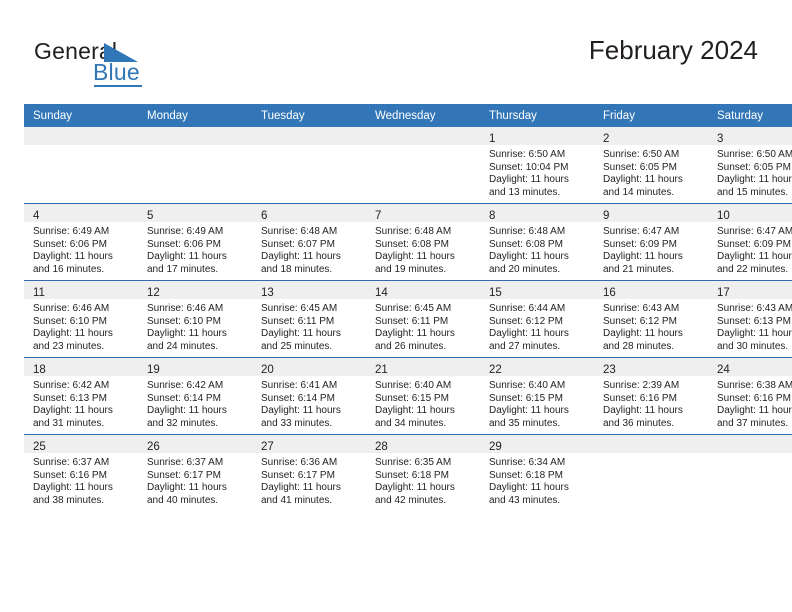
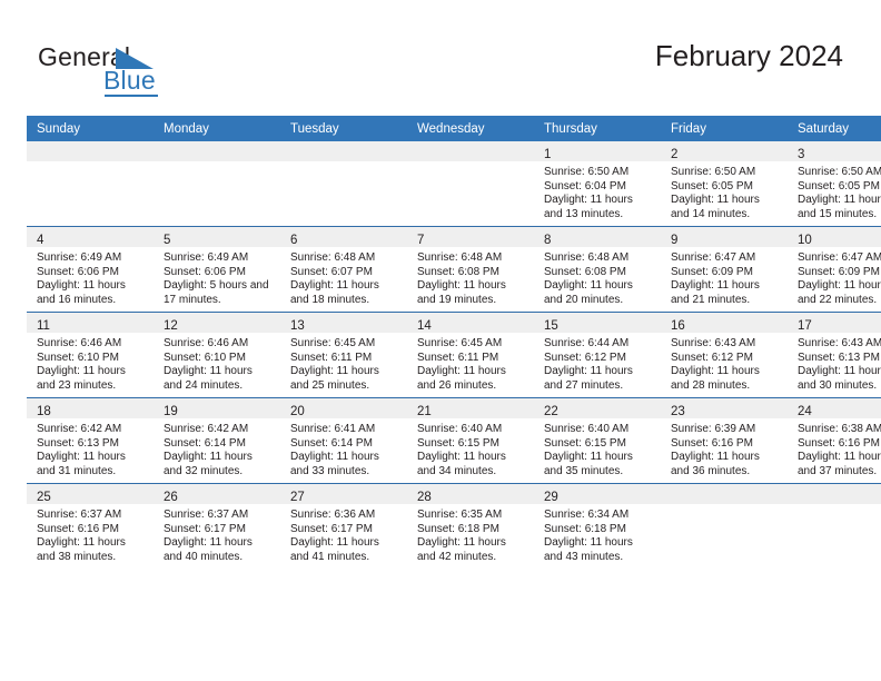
  Gener
  Blue
  February 2024
  Sunday	Monday	Tuesday	Wednesday	Thursday	Friday	Saturday
- 				1Sunrise: 6:50 AMSunset: 10:04 PMDaylight: 11 hours and 13 minutes.	2Sunrise: 6:50 AMSunset: 6:05 PMDaylight: 11 hours and 14 minutes.	3Sunrise: 6:50 AMSunset: 6:05 PMDaylight: 11 hour and 15 minutes.
+ 				1Sunrise: 6:50 AMSunset: 6:04 PMDaylight: 11 hours and 13 minutes.	2Sunrise: 6:50 AMSunset: 6:05 PMDaylight: 11 hours and 14 minutes.	3Sunrise: 6:50 AMSunset: 6:05 PMDaylight: 11 hour and 15 minutes.
- 4Sunrise: 6:49 AMSunset: 6:06 PMDaylight: 11 hours and 16 minutes.	5Sunrise: 6:49 AMSunset: 6:06 PMDaylight: 11 hours and 17 minutes.	6Sunrise: 6:48 AMSunset: 6:07 PMDaylight: 11 hours and 18 minutes.	7Sunrise: 6:48 AMSunset: 6:08 PMDaylight: 11 hours and 19 minutes.	8Sunrise: 6:48 AMSunset: 6:08 PMDaylight: 11 hours and 20 minutes.	9Sunrise: 6:47 AMSunset: 6:09 PMDaylight: 11 hours and 21 minutes.	10Sunrise: 6:47 AMSunset: 6:09 PMDaylight: 11 hour and 22 minutes.
+ 4Sunrise: 6:49 AMSunset: 6:06 PMDaylight: 11 hours and 16 minutes.	5Sunrise: 6:49 AMSunset: 6:06 PMDaylight: 5 hours and 17 minutes.	6Sunrise: 6:48 AMSunset: 6:07 PMDaylight: 11 hours and 18 minutes.	7Sunrise: 6:48 AMSunset: 6:08 PMDaylight: 11 hours and 19 minutes.	8Sunrise: 6:48 AMSunset: 6:08 PMDaylight: 11 hours and 20 minutes.	9Sunrise: 6:47 AMSunset: 6:09 PMDaylight: 11 hours and 21 minutes.	10Sunrise: 6:47 AMSunset: 6:09 PMDaylight: 11 hour and 22 minutes.
  11Sunrise: 6:46 AMSunset: 6:10 PMDaylight: 11 hours and 23 minutes.	12Sunrise: 6:46 AMSunset: 6:10 PMDaylight: 11 hours and 24 minutes.	13Sunrise: 6:45 AMSunset: 6:11 PMDaylight: 11 hours and 25 minutes.	14Sunrise: 6:45 AMSunset: 6:11 PMDaylight: 11 hours and 26 minutes.	15Sunrise: 6:44 AMSunset: 6:12 PMDaylight: 11 hours and 27 minutes.	16Sunrise: 6:43 AMSunset: 6:12 PMDaylight: 11 hours and 28 minutes.	17Sunrise: 6:43 AMSunset: 6:13 PMDaylight: 11 hour and 30 minutes.
- 18Sunrise: 6:42 AMSunset: 6:13 PMDaylight: 11 hours and 31 minutes.	19Sunrise: 6:42 AMSunset: 6:14 PMDaylight: 11 hours and 32 minutes.	20Sunrise: 6:41 AMSunset: 6:14 PMDaylight: 11 hours and 33 minutes.	21Sunrise: 6:40 AMSunset: 6:15 PMDaylight: 11 hours and 34 minutes.	22Sunrise: 6:40 AMSunset: 6:15 PMDaylight: 11 hours and 35 minutes.	23Sunrise: 2:39 AMSunset: 6:16 PMDaylight: 11 hours and 36 minutes.	24Sunrise: 6:38 AMSunset: 6:16 PMDaylight: 11 hour and 37 minutes.
+ 18Sunrise: 6:42 AMSunset: 6:13 PMDaylight: 11 hours and 31 minutes.	19Sunrise: 6:42 AMSunset: 6:14 PMDaylight: 11 hours and 32 minutes.	20Sunrise: 6:41 AMSunset: 6:14 PMDaylight: 11 hours and 33 minutes.	21Sunrise: 6:40 AMSunset: 6:15 PMDaylight: 11 hours and 34 minutes.	22Sunrise: 6:40 AMSunset: 6:15 PMDaylight: 11 hours and 35 minutes.	23Sunrise: 6:39 AMSunset: 6:16 PMDaylight: 11 hours and 36 minutes.	24Sunrise: 6:38 AMSunset: 6:16 PMDaylight: 11 hour and 37 minutes.
  25Sunrise: 6:37 AMSunset: 6:16 PMDaylight: 11 hours and 38 minutes.	26Sunrise: 6:37 AMSunset: 6:17 PMDaylight: 11 hours and 40 minutes.	27Sunrise: 6:36 AMSunset: 6:17 PMDaylight: 11 hours and 41 minutes.	28Sunrise: 6:35 AMSunset: 6:18 PMDaylight: 11 hours and 42 minutes.	29Sunrise: 6:34 AMSunset: 6:18 PMDaylight: 11 hours and 43 minutes.
